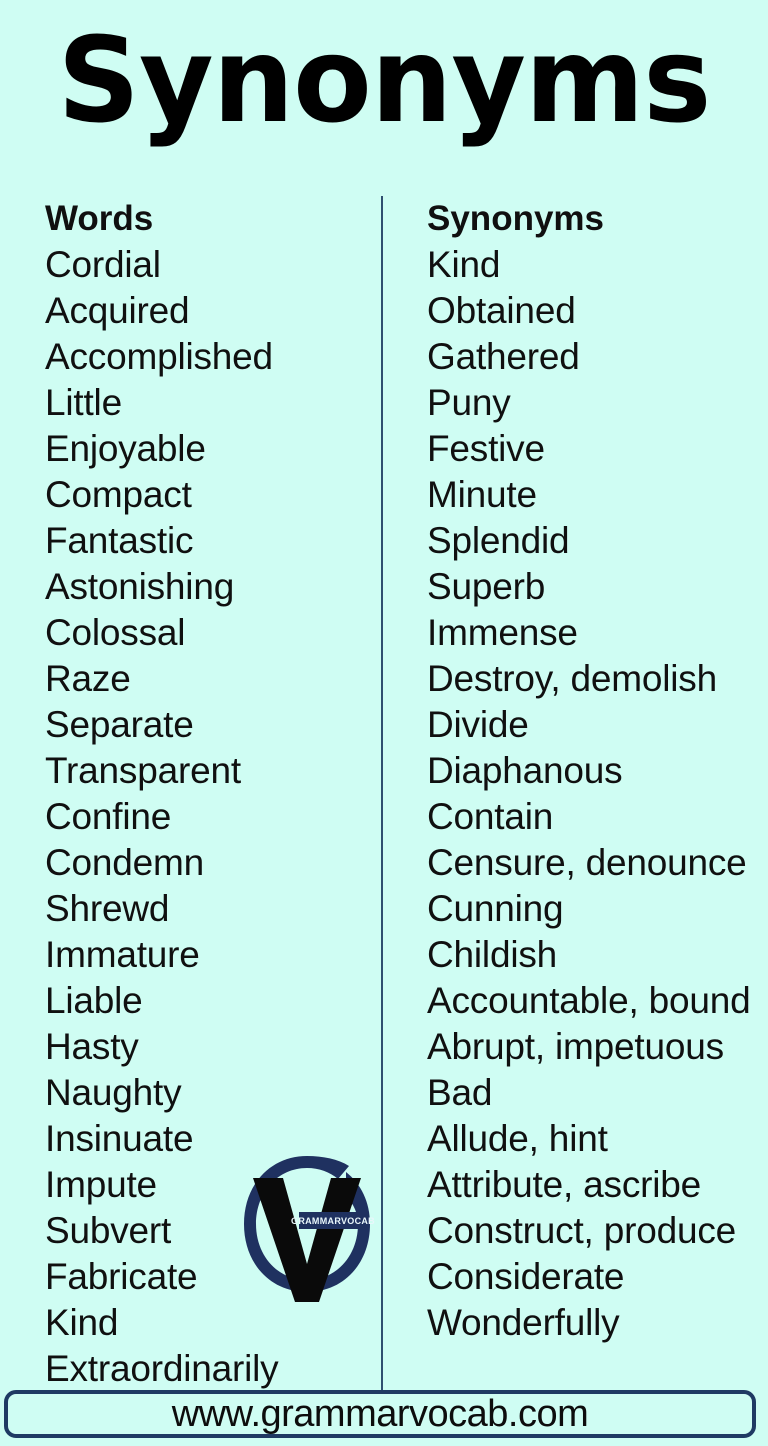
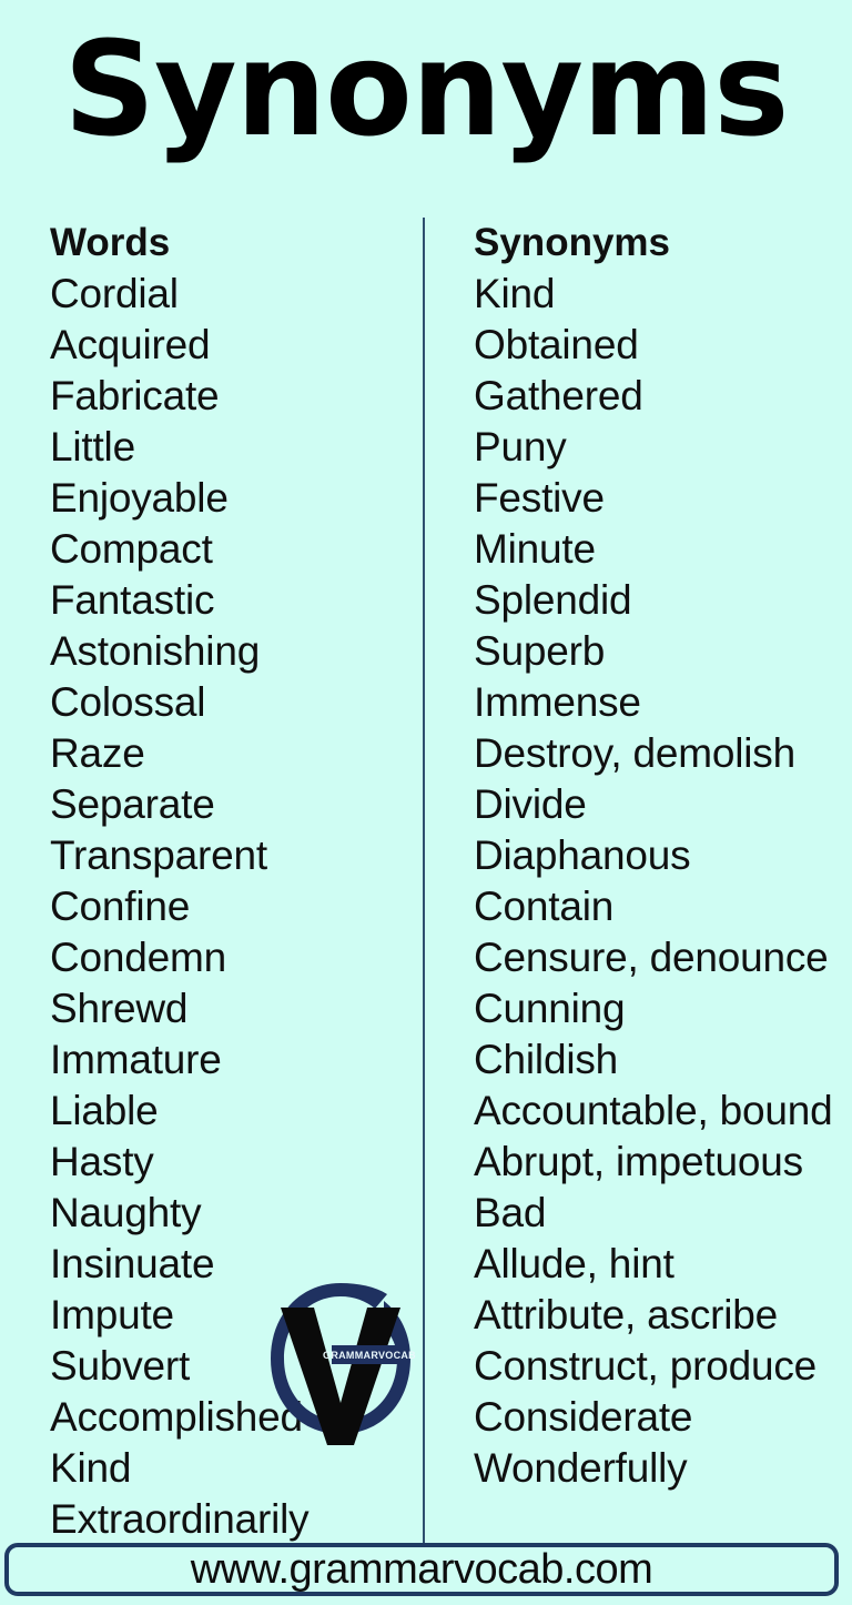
  Synonyms
  Words
  Cordial
  Acquired
- Accomplished
+ Fabricate
  Little
  Enjoyable
  Compact
  Fantastic
  Astonishing
  Colossal
  Raze
  Separate
  Transparent
  Confine
  Condemn
  Shrewd
  Immature
  Liable
  Hasty
  Naughty
  Insinuate
  Impute
  Subvert
- Fabricate
+ Accomplished
  Kind
  Extraordinarily
  Synonyms
  Kind
  Obtained
  Gathered
  Puny
  Festive
  Minute
  Splendid
  Superb
  Immense
  Destroy, demolish
  Divide
  Diaphanous
  Contain
  Censure, denounce
  Cunning
  Childish
  Accountable, bound
  Abrupt, impetuous
  Bad
  Allude, hint
  Attribute, ascribe
  Construct, produce
  Considerate
  Wonderfully
  GRAMMARVOCAB
  www.grammarvocab.com
